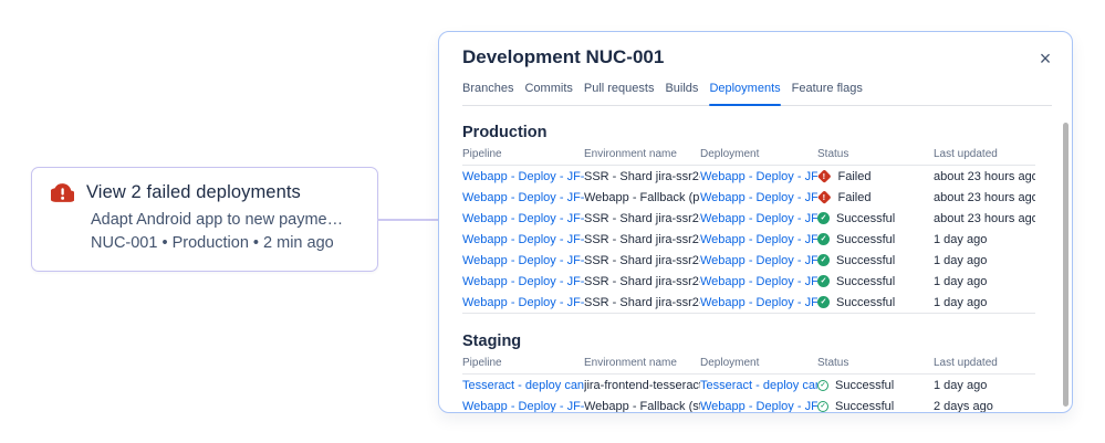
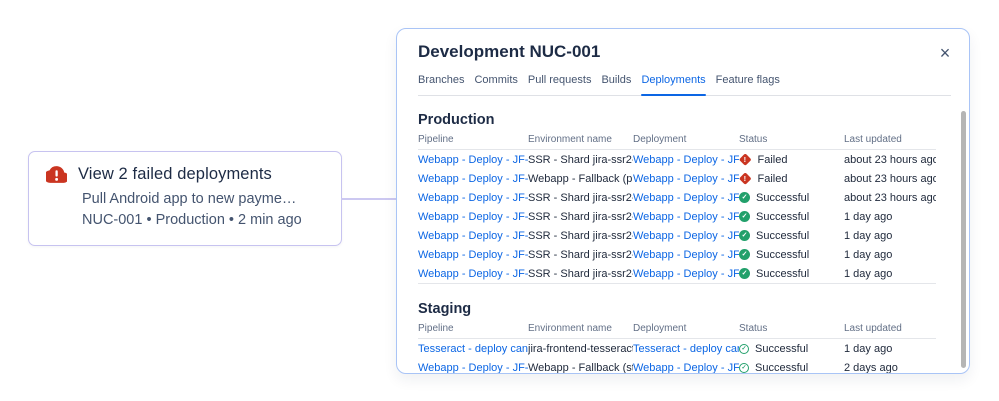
  View 2 failed deployments
- Adapt Android app to new payme…
+ Pull Android app to new payme…
  NUC-001 • Production • 2 min ago
  Development NUC-001
  ×
  Branches
  Commits
  Pull requests
  Builds
  Deployments
  Feature flags
  Production
  Pipeline
  Environment name
  Deployment
  Status
  Last updated
  Webapp - Deploy - JF-
  SSR - Shard jira-ssr2
  Webapp - Deploy - JF
  Failed
  about 23 hours ago
  Webapp - Deploy - JF-
  Webapp - Fallback (p
  Webapp - Deploy - JF
  Failed
  about 23 hours ago
  Webapp - Deploy - JF-
  SSR - Shard jira-ssr2
  Webapp - Deploy - JF
  Successful
  about 23 hours ago
  Webapp - Deploy - JF-
  SSR - Shard jira-ssr2
  Webapp - Deploy - JF
  Successful
  1 day ago
  Webapp - Deploy - JF-
  SSR - Shard jira-ssr2
  Webapp - Deploy - JF
  Successful
  1 day ago
  Webapp - Deploy - JF-
  SSR - Shard jira-ssr2
  Webapp - Deploy - JF
  Successful
  1 day ago
  Webapp - Deploy - JF-
  SSR - Shard jira-ssr2
  Webapp - Deploy - JF
  Successful
  1 day ago
  Staging
  Pipeline
  Environment name
  Deployment
  Status
  Last updated
  Tesseract - deploy can
  jira-frontend-tesserac
  Tesseract - deploy ca
  Successful
  1 day ago
  Webapp - Deploy - JF-
  Webapp - Fallback (s
  Webapp - Deploy - JF
  Successful
  2 days ago
